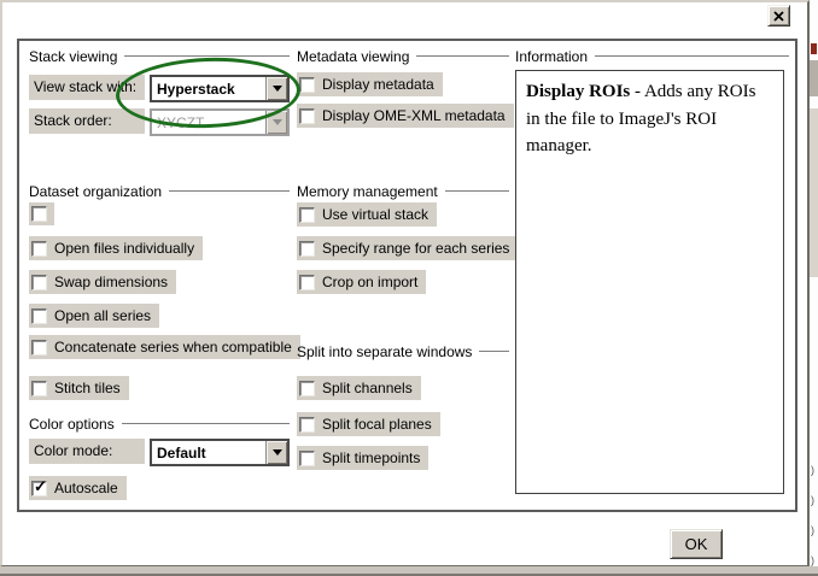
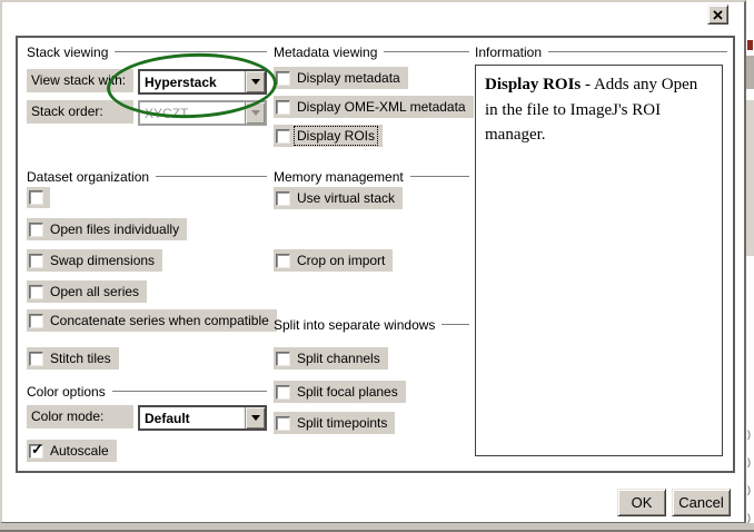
  )
  )
  )
  )
  Stack viewing
  View stack with:
  Hyperstack
  Stack order:
  XYCZT
  Dataset organization
  Open files individually
  Swap dimensions
  Open all series
  Concatenate series when compatible
  Stitch tiles
  Color options
  Color mode:
  Default
  ✓
  Autoscale
  Metadata viewing
  Display metadata
  Display OME-XML metadata
+ Display ROIs
  Memory management
  Use virtual stack
- Specify range for each series
  Crop on import
  Split into separate windows
  Split channels
  Split focal planes
  Split timepoints
  Information
- Display ROIs - Adds any ROIs in the file to ImageJ's ROI manager.
+ Display ROIs - Adds any Open in the file to ImageJ's ROI manager.
  OK
+ Cancel
